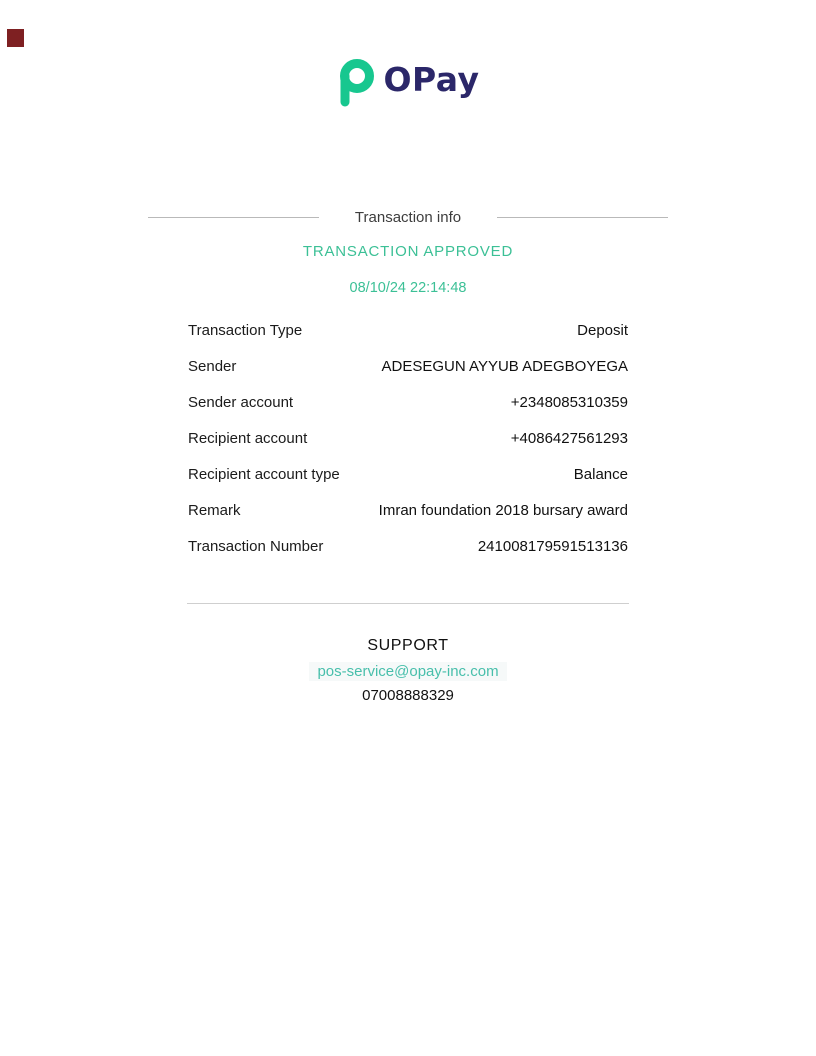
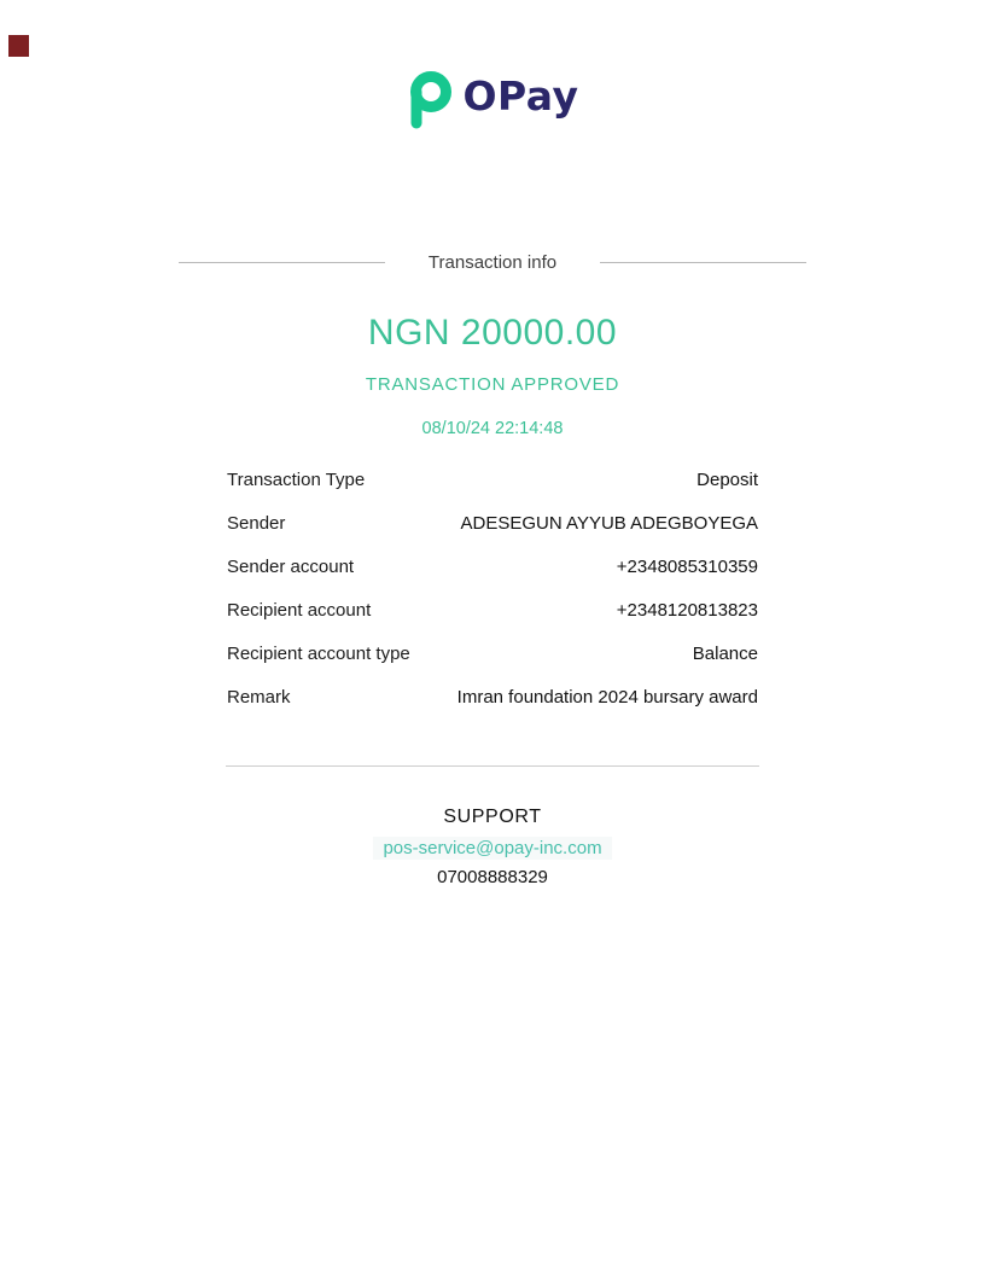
  OPay
  Transaction info
+ NGN 20000.00
  TRANSACTION APPROVED
  08/10/24 22:14:48
  Transaction Type
  Deposit
  Sender
  ADESEGUN AYYUB ADEGBOYEGA
  Sender account
  +2348085310359
  Recipient account
- +4086427561293
+ +2348120813823
  Recipient account type
  Balance
  Remark
- Imran foundation 2018 bursary award
+ Imran foundation 2024 bursary award
- Transaction Number
- 241008179591513136
  SUPPORT
  pos-service@opay-inc.com
  07008888329
